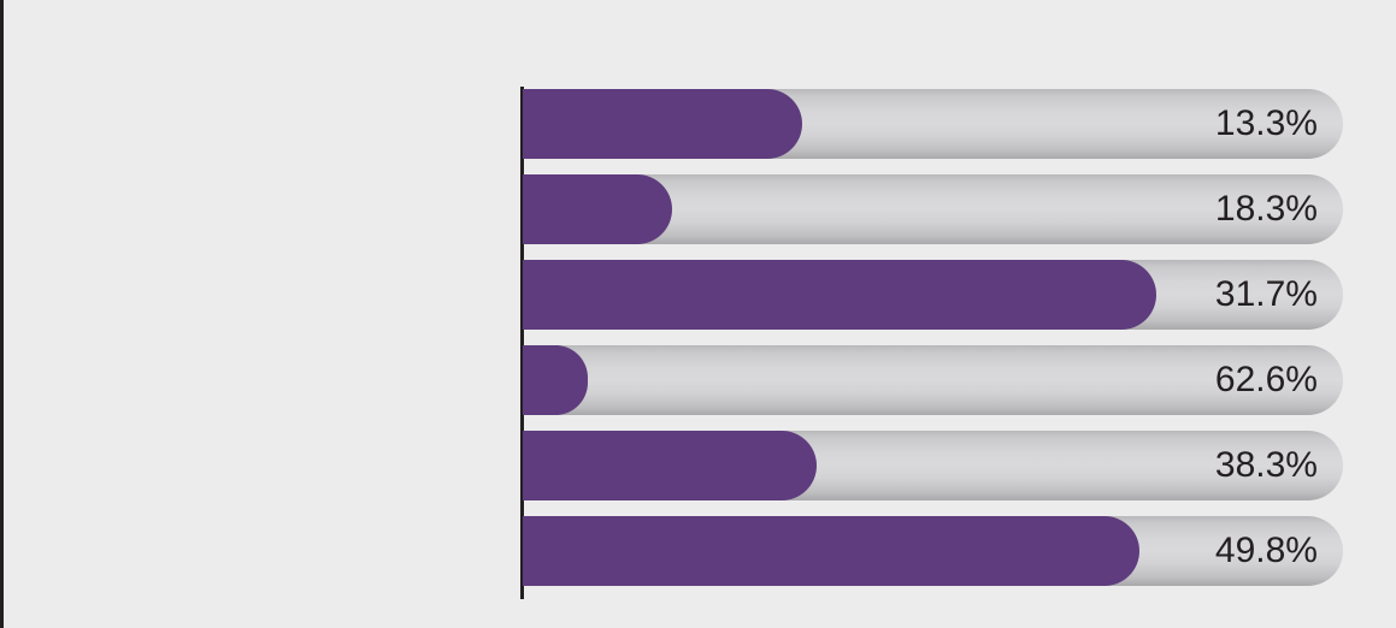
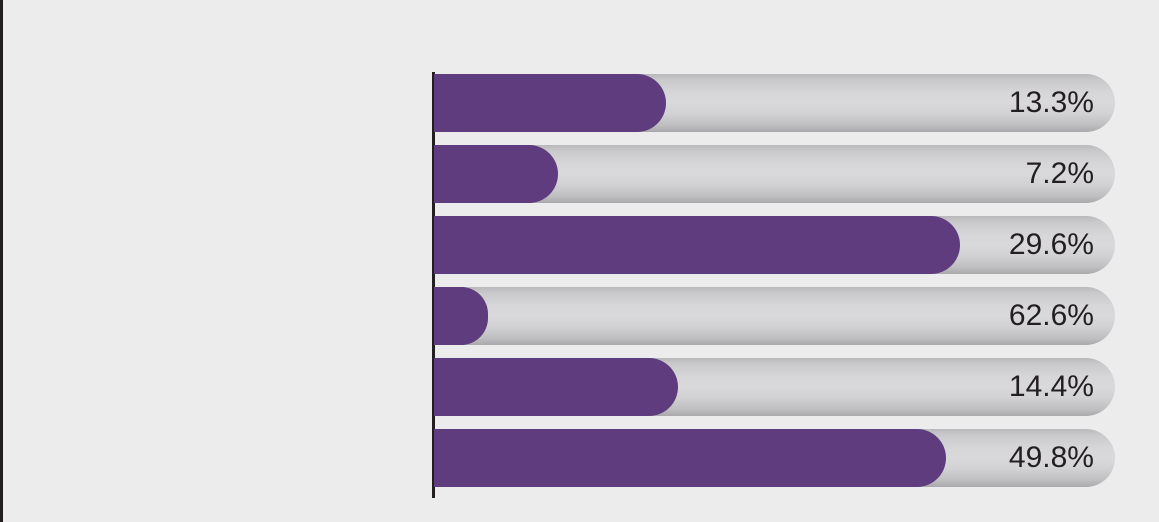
  13.3%
- 18.3%
+ 7.2%
- 31.7%
+ 29.6%
  62.6%
- 38.3%
+ 14.4%
  49.8%
